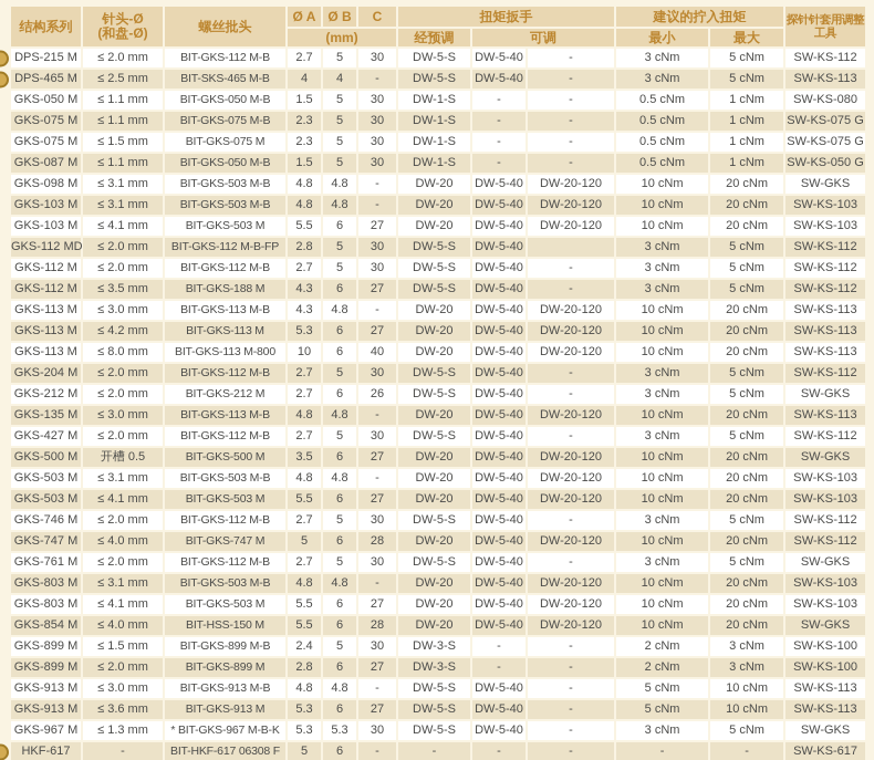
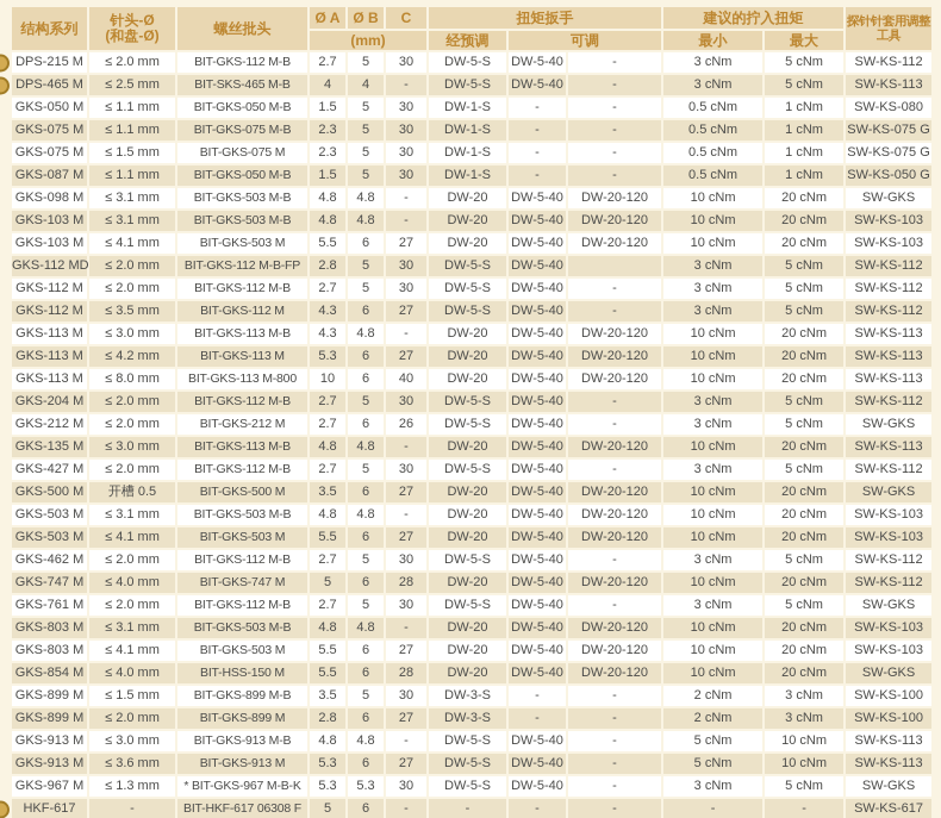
  结构系列	针头-Ø (和盘-Ø)	螺丝批头	Ø A	Ø B	C	扭矩扳手	建议的拧入扭矩	探针针套用调整工具
  (mm)	经预调	可调	最小	最大
  DPS-215 M	≤ 2.0 mm	BIT-GKS-112 M-B	2.7	5	30	DW-5-S	DW-5-40	-	3 cNm	5 cNm	SW-KS-112
  DPS-465 M	≤ 2.5 mm	BIT-SKS-465 M-B	4	4	-	DW-5-S	DW-5-40	-	3 cNm	5 cNm	SW-KS-113
  GKS-050 M	≤ 1.1 mm	BIT-GKS-050 M-B	1.5	5	30	DW-1-S	-	-	0.5 cNm	1 cNm	SW-KS-080
  GKS-075 M	≤ 1.1 mm	BIT-GKS-075 M-B	2.3	5	30	DW-1-S	-	-	0.5 cNm	1 cNm	SW-KS-075 G
  GKS-075 M	≤ 1.5 mm	BIT-GKS-075 M	2.3	5	30	DW-1-S	-	-	0.5 cNm	1 cNm	SW-KS-075 G
  GKS-087 M	≤ 1.1 mm	BIT-GKS-050 M-B	1.5	5	30	DW-1-S	-	-	0.5 cNm	1 cNm	SW-KS-050 G
  GKS-098 M	≤ 3.1 mm	BIT-GKS-503 M-B	4.8	4.8	-	DW-20	DW-5-40	DW-20-120	10 cNm	20 cNm	SW-GKS
  GKS-103 M	≤ 3.1 mm	BIT-GKS-503 M-B	4.8	4.8	-	DW-20	DW-5-40	DW-20-120	10 cNm	20 cNm	SW-KS-103
  GKS-103 M	≤ 4.1 mm	BIT-GKS-503 M	5.5	6	27	DW-20	DW-5-40	DW-20-120	10 cNm	20 cNm	SW-KS-103
  GKS-112 MD	≤ 2.0 mm	BIT-GKS-112 M-B-FP	2.8	5	30	DW-5-S	DW-5-40		3 cNm	5 cNm	SW-KS-112
  GKS-112 M	≤ 2.0 mm	BIT-GKS-112 M-B	2.7	5	30	DW-5-S	DW-5-40	-	3 cNm	5 cNm	SW-KS-112
- GKS-112 M	≤ 3.5 mm	BIT-GKS-188 M	4.3	6	27	DW-5-S	DW-5-40	-	3 cNm	5 cNm	SW-KS-112
+ GKS-112 M	≤ 3.5 mm	BIT-GKS-112 M	4.3	6	27	DW-5-S	DW-5-40	-	3 cNm	5 cNm	SW-KS-112
  GKS-113 M	≤ 3.0 mm	BIT-GKS-113 M-B	4.3	4.8	-	DW-20	DW-5-40	DW-20-120	10 cNm	20 cNm	SW-KS-113
  GKS-113 M	≤ 4.2 mm	BIT-GKS-113 M	5.3	6	27	DW-20	DW-5-40	DW-20-120	10 cNm	20 cNm	SW-KS-113
  GKS-113 M	≤ 8.0 mm	BIT-GKS-113 M-800	10	6	40	DW-20	DW-5-40	DW-20-120	10 cNm	20 cNm	SW-KS-113
  GKS-204 M	≤ 2.0 mm	BIT-GKS-112 M-B	2.7	5	30	DW-5-S	DW-5-40	-	3 cNm	5 cNm	SW-KS-112
  GKS-212 M	≤ 2.0 mm	BIT-GKS-212 M	2.7	6	26	DW-5-S	DW-5-40	-	3 cNm	5 cNm	SW-GKS
  GKS-135 M	≤ 3.0 mm	BIT-GKS-113 M-B	4.8	4.8	-	DW-20	DW-5-40	DW-20-120	10 cNm	20 cNm	SW-KS-113
  GKS-427 M	≤ 2.0 mm	BIT-GKS-112 M-B	2.7	5	30	DW-5-S	DW-5-40	-	3 cNm	5 cNm	SW-KS-112
  GKS-500 M	开槽 0.5	BIT-GKS-500 M	3.5	6	27	DW-20	DW-5-40	DW-20-120	10 cNm	20 cNm	SW-GKS
  GKS-503 M	≤ 3.1 mm	BIT-GKS-503 M-B	4.8	4.8	-	DW-20	DW-5-40	DW-20-120	10 cNm	20 cNm	SW-KS-103
  GKS-503 M	≤ 4.1 mm	BIT-GKS-503 M	5.5	6	27	DW-20	DW-5-40	DW-20-120	10 cNm	20 cNm	SW-KS-103
- GKS-746 M	≤ 2.0 mm	BIT-GKS-112 M-B	2.7	5	30	DW-5-S	DW-5-40	-	3 cNm	5 cNm	SW-KS-112
+ GKS-462 M	≤ 2.0 mm	BIT-GKS-112 M-B	2.7	5	30	DW-5-S	DW-5-40	-	3 cNm	5 cNm	SW-KS-112
  GKS-747 M	≤ 4.0 mm	BIT-GKS-747 M	5	6	28	DW-20	DW-5-40	DW-20-120	10 cNm	20 cNm	SW-KS-112
  GKS-761 M	≤ 2.0 mm	BIT-GKS-112 M-B	2.7	5	30	DW-5-S	DW-5-40	-	3 cNm	5 cNm	SW-GKS
  GKS-803 M	≤ 3.1 mm	BIT-GKS-503 M-B	4.8	4.8	-	DW-20	DW-5-40	DW-20-120	10 cNm	20 cNm	SW-KS-103
  GKS-803 M	≤ 4.1 mm	BIT-GKS-503 M	5.5	6	27	DW-20	DW-5-40	DW-20-120	10 cNm	20 cNm	SW-KS-103
  GKS-854 M	≤ 4.0 mm	BIT-HSS-150 M	5.5	6	28	DW-20	DW-5-40	DW-20-120	10 cNm	20 cNm	SW-GKS
- GKS-899 M	≤ 1.5 mm	BIT-GKS-899 M-B	2.4	5	30	DW-3-S	-	-	2 cNm	3 cNm	SW-KS-100
+ GKS-899 M	≤ 1.5 mm	BIT-GKS-899 M-B	3.5	5	30	DW-3-S	-	-	2 cNm	3 cNm	SW-KS-100
  GKS-899 M	≤ 2.0 mm	BIT-GKS-899 M	2.8	6	27	DW-3-S	-	-	2 cNm	3 cNm	SW-KS-100
  GKS-913 M	≤ 3.0 mm	BIT-GKS-913 M-B	4.8	4.8	-	DW-5-S	DW-5-40	-	5 cNm	10 cNm	SW-KS-113
  GKS-913 M	≤ 3.6 mm	BIT-GKS-913 M	5.3	6	27	DW-5-S	DW-5-40	-	5 cNm	10 cNm	SW-KS-113
  GKS-967 M	≤ 1.3 mm	* BIT-GKS-967 M-B-K	5.3	5.3	30	DW-5-S	DW-5-40	-	3 cNm	5 cNm	SW-GKS
  HKF-617	-	BIT-HKF-617 06308 F	5	6	-	-	-	-	-	-	SW-KS-617
